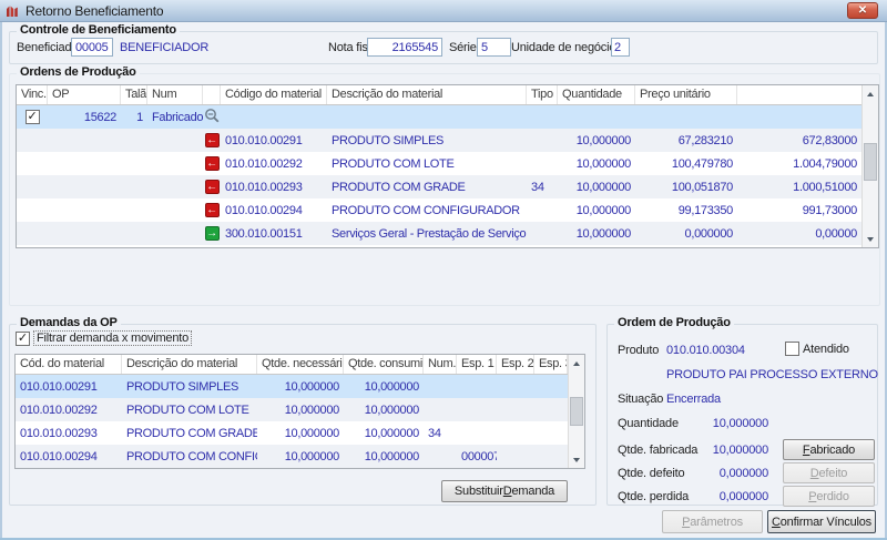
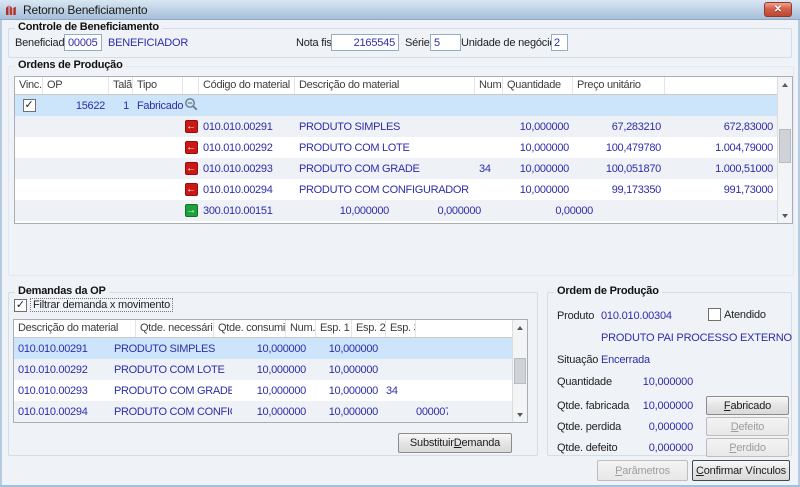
  Retorno Beneficiamento
  ✕
  Controle de Beneficiamento
  Beneficiad
  00005
  BENEFICIADOR
  Nota fis
  2165545
  Série
  5
  Unidade de negóci
  2
  Ordens de Produção
  Vinc.
  OP
  Talã
- Num
+ Tipo
  Código do material
  Descrição do material
- Tipo
+ Num
  Quantidade
  Preço unitário
  ✓
  15622
  1
  Fabricado
  ←
  010.010.00291
  PRODUTO SIMPLES
  10,000000
  67,283210
  672,83000
  ←
  010.010.00292
  PRODUTO COM LOTE
  10,000000
  100,479780
  1.004,79000
  ←
  010.010.00293
  PRODUTO COM GRADE
  34
  10,000000
  100,051870
  1.000,51000
  ←
  010.010.00294
  PRODUTO COM CONFIGURADOR
  10,000000
  99,173350
  991,73000
  →
  300.010.00151
- Serviços Geral - Prestação de Serviço
  10,000000
  0,000000
  0,00000
  Demandas da OP
  ✓
  Filtrar demanda x movimento
- Cód. do material
  Descrição do material
  Qtde. necessári
  Qtde. consumi
  Num.
  Esp. 1
  Esp. 2
  Esp.
  010.010.00291
  PRODUTO SIMPLES
  10,000000
  10,000000
  010.010.00292
  PRODUTO COM LOTE
  10,000000
  10,000000
  010.010.00293
  PRODUTO COM GRADE
  10,000000
  10,000000
  34
  010.010.00294
  10,000000
  10,000000
  000007
  Substituir
  D
  emanda
  Ordem de Produção
  Produto
  010.010.00304
  Atendido
  PRODUTO PAI PROCESSO EXTERNO
  Situação
  Encerrada
  Quantidade
  10,000000
  Qtde. fabricada
  10,000000
  F
  abricado
- Qtde. defeito
+ Qtde. perdida
  0,000000
  D
  efeito
- Qtde. perdida
+ Qtde. defeito
  0,000000
  P
  erdido
  P
  arâmetros
  C
  onfirmar Vínculos
